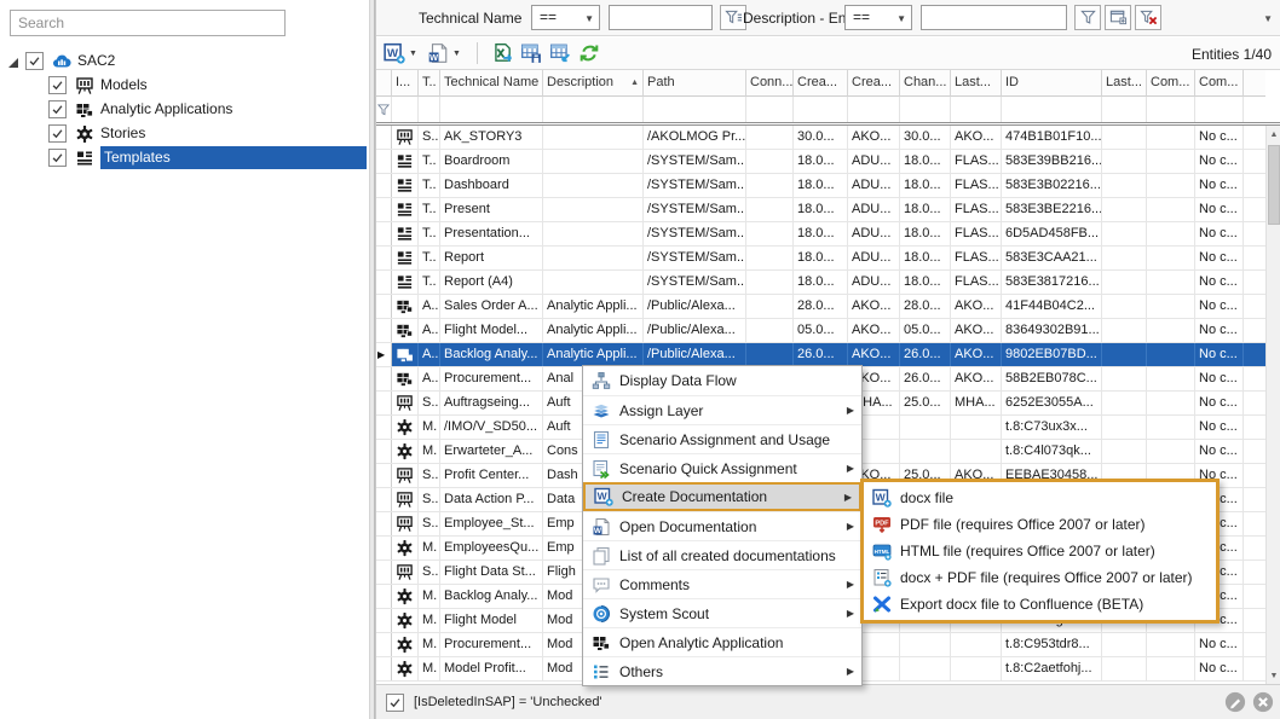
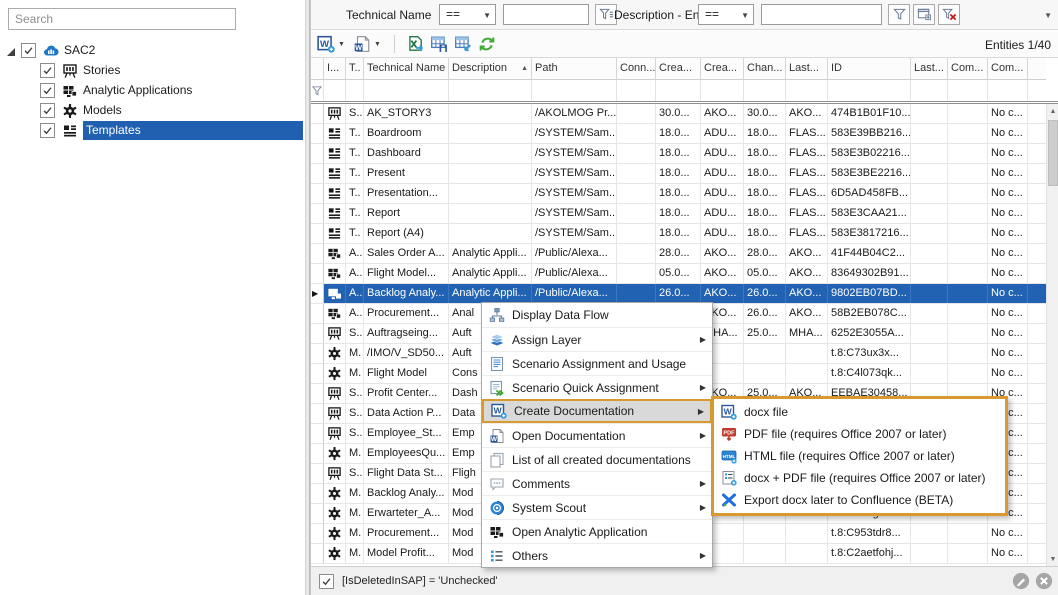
  Search
  SAC2
- Models
+ Stories
  Analytic Applications
- Stories
+ Models
  Templates
  Technical Name
  ==
  ▼
  Description - En
  ==
  ▼
  ▼
  Entities 1/40
  I...
  T..
  Technical Name
  Description
  Path
  Conn...
  Crea...
  Crea...
  Chan...
  Last...
  ID
  Last...
  Com...
  Com...
  S..
  AK_STORY3
  /AKOLMOG Pr...
  30.0...
  AKO...
  30.0...
  AKO...
  474B1B01F10...
  No c...
  T..
  Boardroom
  /SYSTEM/Sam...
  18.0...
  ADU...
  18.0...
  FLAS...
  583E39BB216...
  No c...
  T..
  Dashboard
  /SYSTEM/Sam...
  18.0...
  ADU...
  18.0...
  FLAS...
  583E3B02216...
  No c...
  T..
  Present
  /SYSTEM/Sam...
  18.0...
  ADU...
  18.0...
  FLAS...
  583E3BE2216...
  No c...
  T..
  Presentation...
  /SYSTEM/Sam...
  18.0...
  ADU...
  18.0...
  FLAS...
  6D5AD458FB...
  No c...
  T..
  Report
  /SYSTEM/Sam...
  18.0...
  ADU...
  18.0...
  FLAS...
  583E3CAA21...
  No c...
  T..
  Report (A4)
  /SYSTEM/Sam...
  18.0...
  ADU...
  18.0...
  FLAS...
  583E3817216...
  No c...
  A..
  Sales Order A...
  Analytic Appli...
  /Public/Alexa...
  28.0...
  AKO...
  28.0...
  AKO...
  41F44B04C2...
  No c...
  A..
  Flight Model...
  Analytic Appli...
  /Public/Alexa...
  05.0...
  AKO...
  05.0...
  AKO...
  83649302B91...
  No c...
  ▶
  A..
  Backlog Analy...
  Analytic Appli...
  /Public/Alexa...
  26.0...
  AKO...
  26.0...
  AKO...
  9802EB07BD...
  No c...
  A..
  Procurement...
  Anal
  KO...
  26.0...
  AKO...
  58B2EB078C...
  No c...
  S..
  Auftragseing...
  Auft
  HA...
  25.0...
  MHA...
  6252E3055A...
  No c...
  M.
  /IMO/V_SD50...
  Auft
  t.8:C73ux3x...
  No c...
  M.
- Erwarteter_A...
+ Flight Model
  Cons
  t.8:C4l073qk...
  No c...
  S..
  Profit Center...
  Dash
  KO...
  25.0...
  AKO...
  EEBAE30458...
  No c...
  S..
  Data Action P...
  Data
  S..
  Employee_St...
  Emp
  M.
  EmployeesQu...
  Emp
  S..
  Flight Data St...
  Fligh
  M.
  Backlog Analy...
  Mod
  M.
- Flight Model
+ Erwarteter_A...
  Mod
  M.
  Procurement...
  Mod
  t.8:C953tdr8...
  No c...
  M.
  Model Profit...
  Mod
  t.8:C2aetfohj...
  No c...
  [IsDeletedInSAP] = 'Unchecked'
  Display Data Flow
  Assign Layer
  ▶
  Scenario Assignment and Usage
  Scenario Quick Assignment
  ▶
  Create Documentation
  ▶
  Open Documentation
  ▶
  List of all created documentations
  Comments
  ▶
  System Scout
  ▶
  Open Analytic Application
  Others
  ▶
  docx file
  PDF file (requires Office 2007 or later)
  HTML file (requires Office 2007 or later)
  docx + PDF file (requires Office 2007 or later)
- Export docx file to Confluence (BETA)
+ Export docx later to Confluence (BETA)
